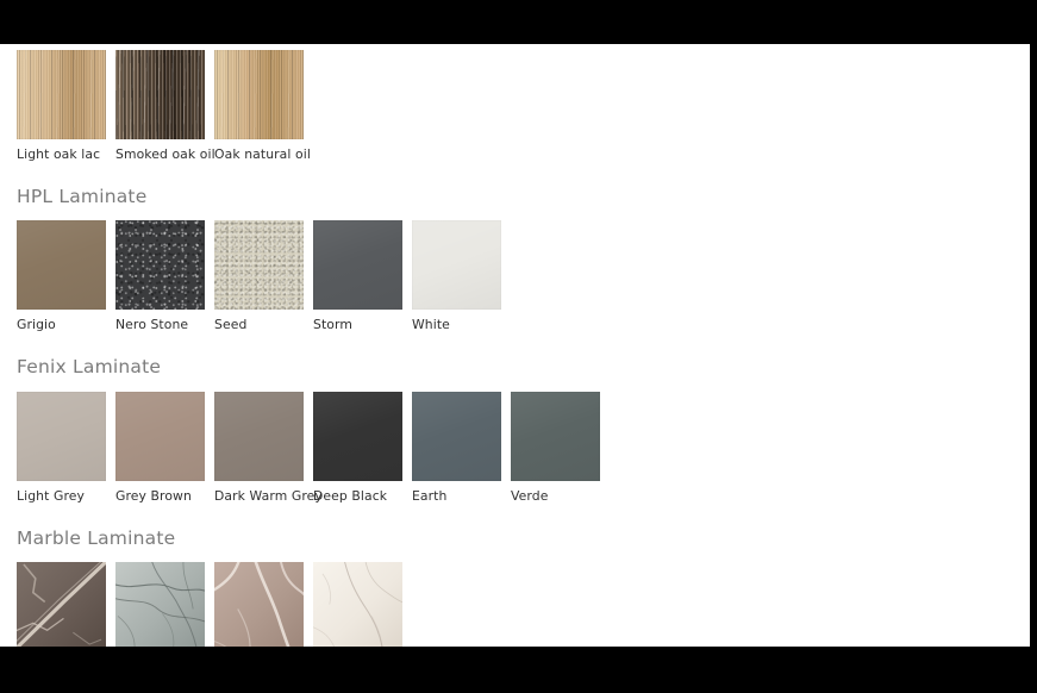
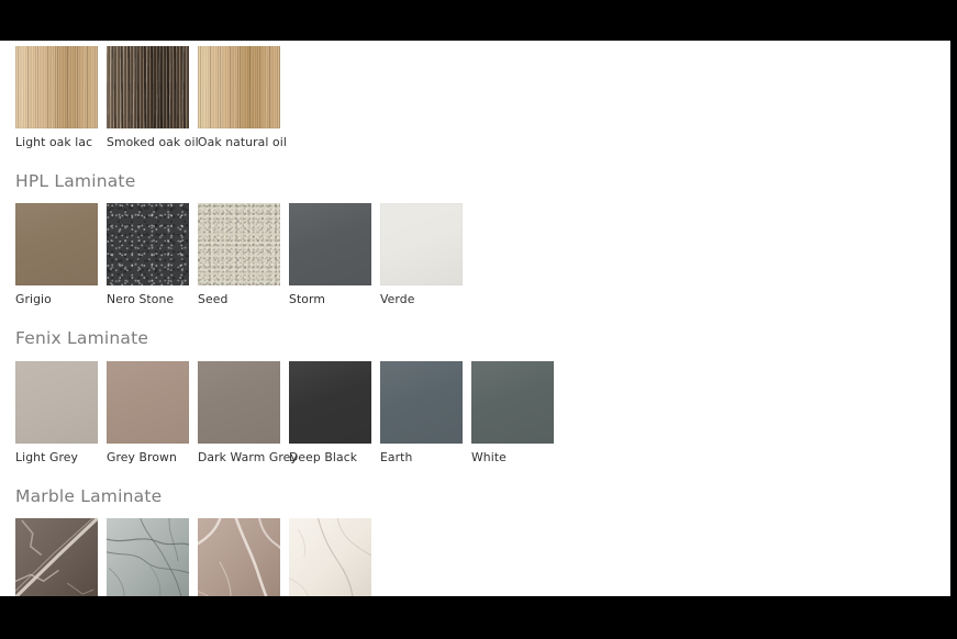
  Light oak lac
  Smoked oak oi
  Oak natural oil
  HPL Laminate
  Grigio
  Nero Stone
  Seed
  Storm
- White
+ Verde
  Fenix Laminate
  Light Grey
  Grey Brown
  Dark Warm Gre
  Deep Black
  Earth
- Verde
+ White
  Marble Laminate
